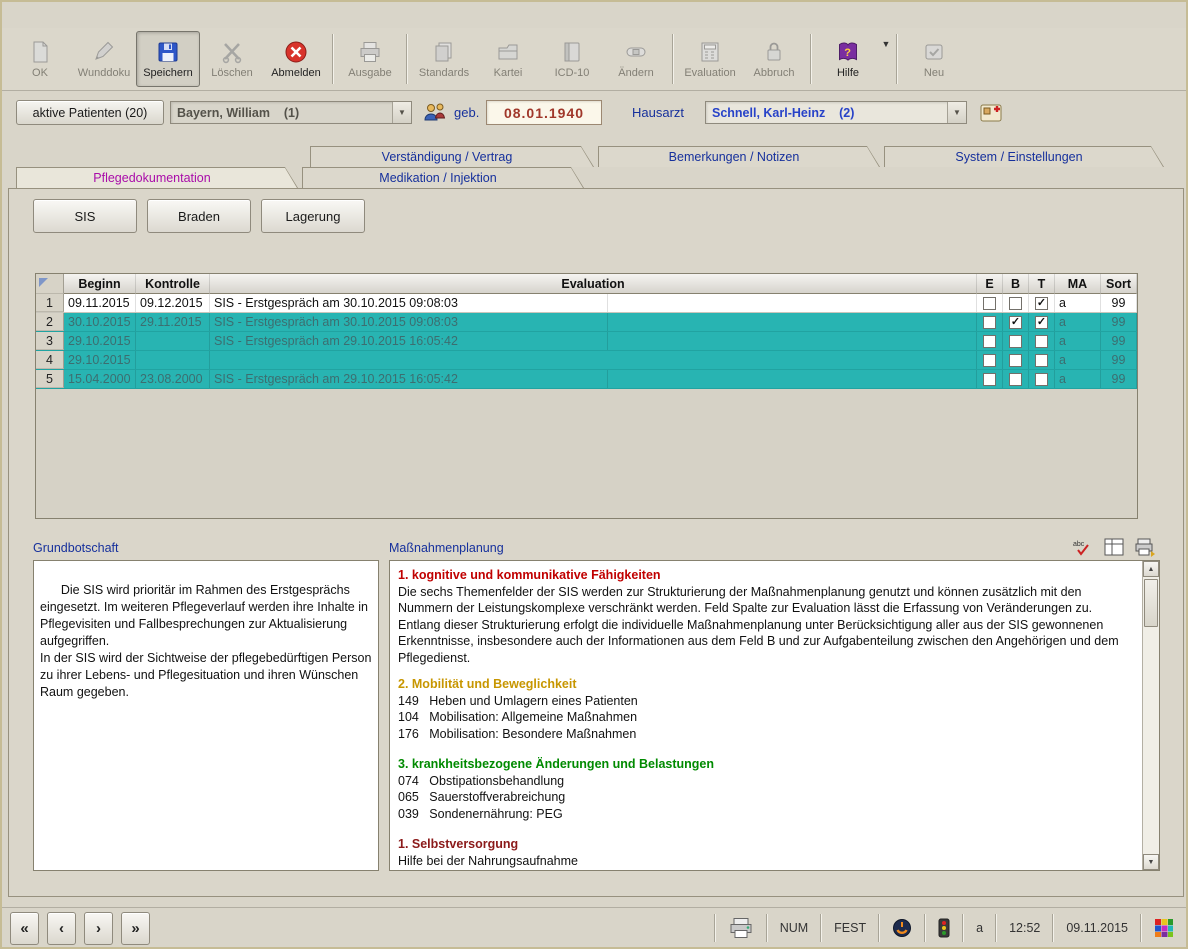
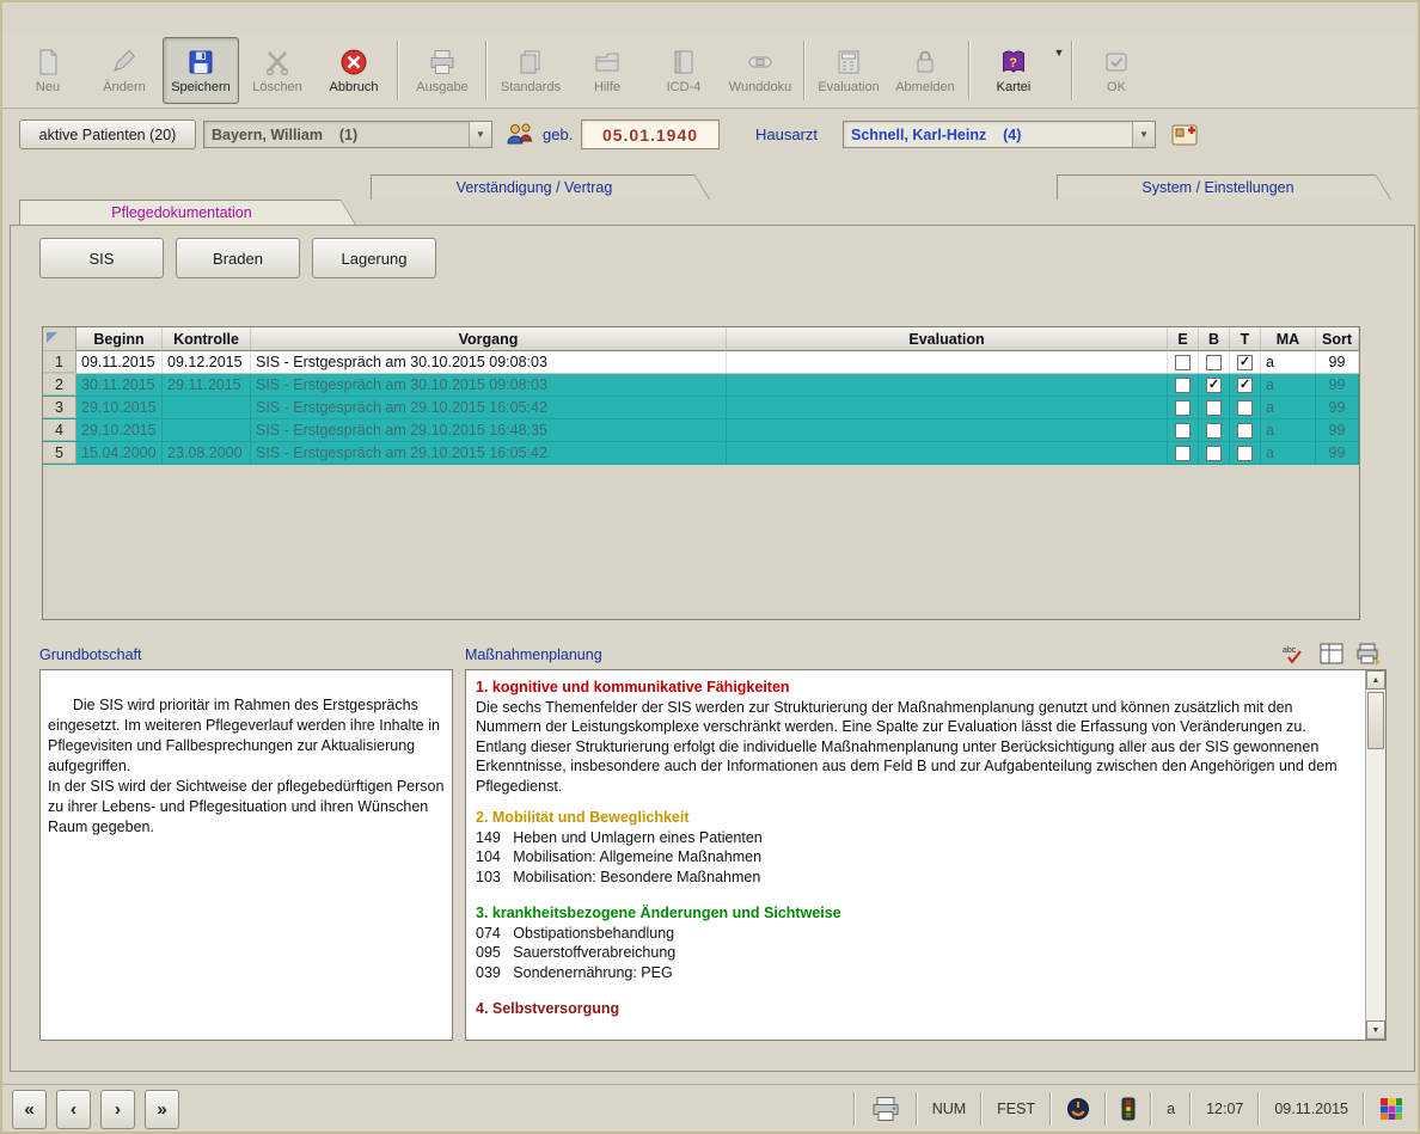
- OK
+ Neu
- Wunddoku
+ Ändern
  Speichern
  Löschen
- Abmelden
+ Abbruch
  Ausgabe
  Standards
- Kartei
+ Hilfe
- ICD-10
+ ICD-4
- Ändern
+ Wunddoku
  Evaluation
- Abbruch
+ Abmelden
  ?
- Hilfe
+ Kartei
  ▼
- Neu
+ OK
  aktive Patienten (20)
  Bayern, William (1)
  ▼
  geb.
- 08.01.1940
+ 05.01.1940
  Hausarzt
- Schnell, Karl-Heinz (2)
+ Schnell, Karl-Heinz (4)
  ▼
  Verständigung / Vertrag
- Bemerkungen / Notizen
  System / Einstellungen
  Pflegedokumentation
- Medikation / Injektion
  SIS
  Braden
  Lagerung
  Beginn
  Kontrolle
+ Vorgang
  Evaluation
  E
  B
  T
  MA
  Sort
  1
  09.11.2015
  09.12.2015
  SIS - Erstgespräch am 30.10.2015 09:08:03
  a
  99
  2
- 30.10.2015
+ 30.11.2015
  29.11.2015
  SIS - Erstgespräch am 30.10.2015 09:08:03
  a
  99
  3
  29.10.2015
  SIS - Erstgespräch am 29.10.2015 16:05:42
  a
  99
  4
  29.10.2015
+ SIS - Erstgespräch am 29.10.2015 16:48:35
  a
  99
  5
  15.04.2000
  23.08.2000
  SIS - Erstgespräch am 29.10.2015 16:05:42
  a
  99
  Grundbotschaft
  Die SIS wird prioritär im Rahmen des Erstgesprächs eingesetzt. Im weiteren Pflegeverlauf werden ihre Inhalte in Pflegevisiten und Fallbesprechungen zur Aktualisierung aufgegriffen.
  In der SIS wird der Sichtweise der pflegebedürftigen Person zu ihrer Lebens- und Pflegesituation und ihren Wünschen Raum gegeben.
  Maßnahmenplanung
  1. kognitive und kommunikative Fähigkeiten
- Die sechs Themenfelder der SIS werden zur Strukturierung der Maßnahmenplanung genutzt und können zusätzlich mit den Nummern der Leistungskomplexe verschränkt werden. Feld Spalte zur Evaluation lässt die Erfassung von Veränderungen zu. Entlang dieser Strukturierung erfolgt die individuelle Maßnahmenplanung unter Berücksichtigung aller aus der SIS gewonnenen Erkenntnisse, insbesondere auch der Informationen aus dem Feld B und zur Aufgabenteilung zwischen den Angehörigen und dem Pflegedienst.
+ Die sechs Themenfelder der SIS werden zur Strukturierung der Maßnahmenplanung genutzt und können zusätzlich mit den Nummern der Leistungskomplexe verschränkt werden. Eine Spalte zur Evaluation lässt die Erfassung von Veränderungen zu. Entlang dieser Strukturierung erfolgt die individuelle Maßnahmenplanung unter Berücksichtigung aller aus der SIS gewonnenen Erkenntnisse, insbesondere auch der Informationen aus dem Feld B und zur Aufgabenteilung zwischen den Angehörigen und dem Pflegedienst.
  2. Mobilität und Beweglichkeit
  149 Heben und Umlagern eines Patienten
  104 Mobilisation: Allgemeine Maßnahmen
- 176 Mobilisation: Besondere Maßnahmen
+ 103 Mobilisation: Besondere Maßnahmen
- 3. krankheitsbezogene Änderungen und Belastungen
+ 3. krankheitsbezogene Änderungen und Sichtweise
  074 Obstipationsbehandlung
- 065 Sauerstoffverabreichung
+ 095 Sauerstoffverabreichung
  039 Sondenernährung: PEG
- 1. Selbstversorgung
+ 4. Selbstversorgung
- Hilfe bei der Nahrungsaufnahme
  «
  ‹
  ›
  »
  NUM
  FEST
  a
- 12:52
+ 12:07
  09.11.2015
